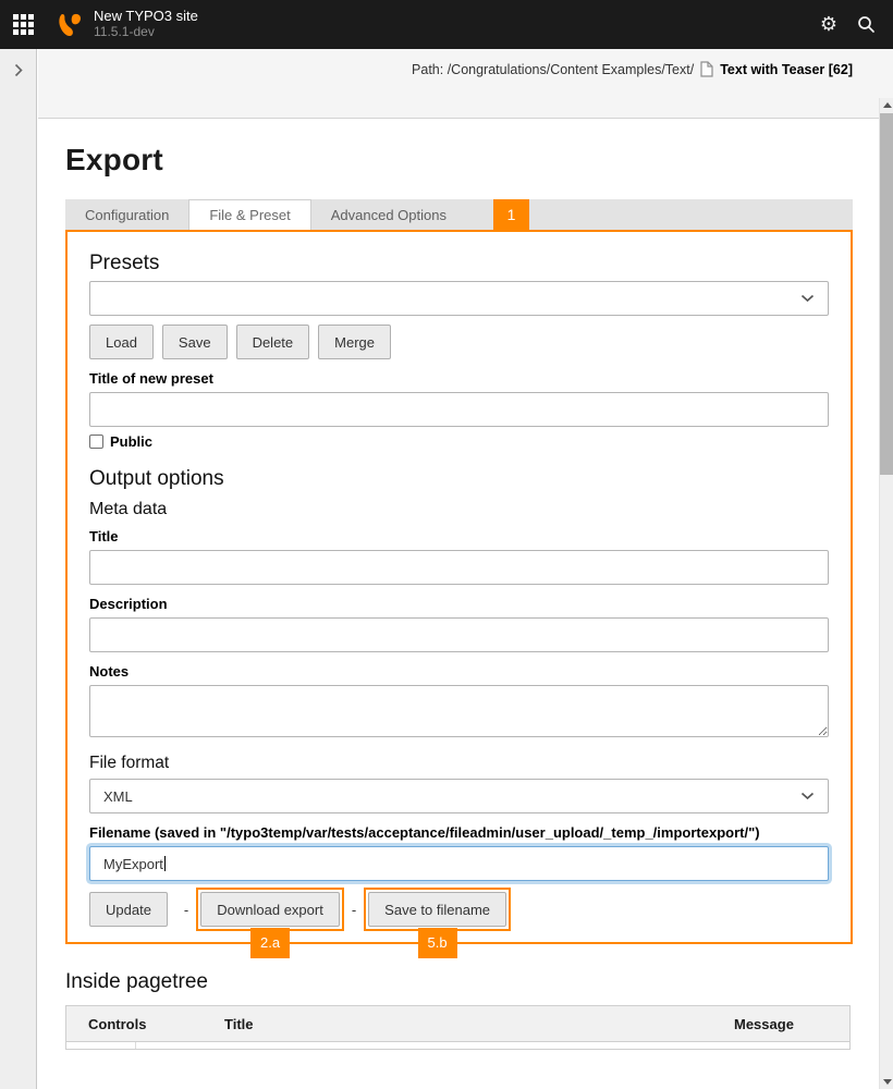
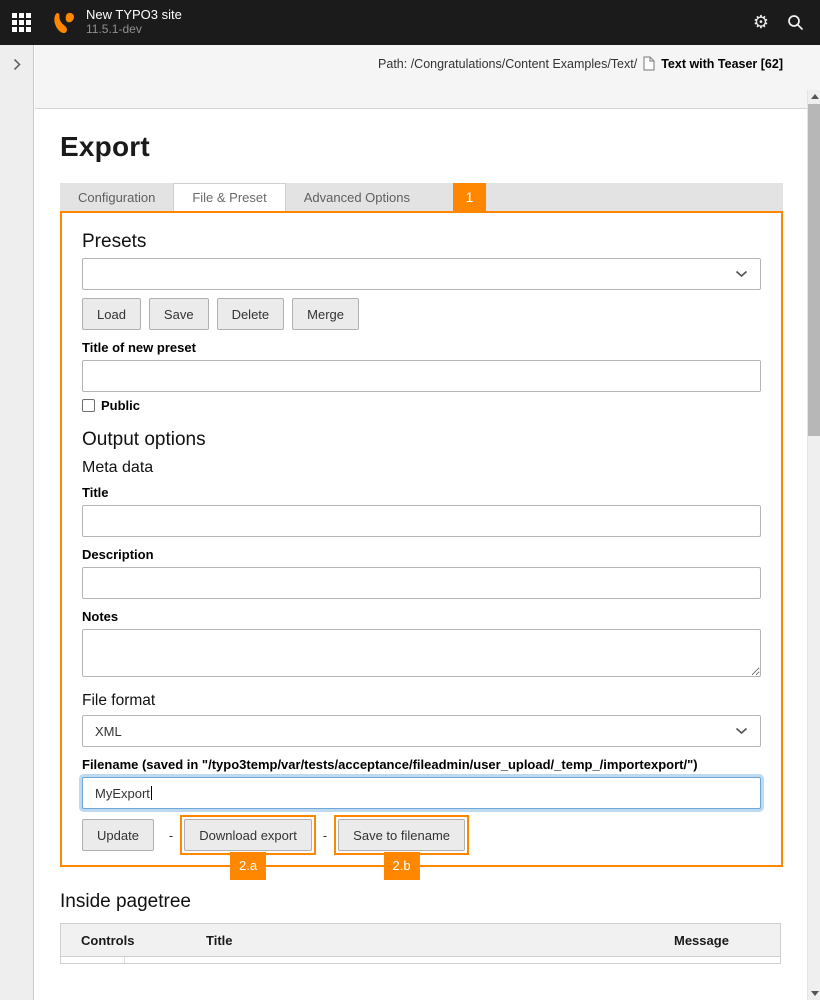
  New TYPO3 site
  11.5.1-dev
  ⚙
  Path: /Congratulations/Content Examples/Text/
  Text with Teaser [62]
  Export
  Configuration
  File & Preset
  Advanced Options
  1
  Presets
  Load
  Save
  Delete
  Merge
  Title of new preset
  Public
  Output options
  Meta data
  Title
  Description
  Notes
  File format
  XML
  Filename (saved in "/typo3temp/var/tests/acceptance/fileadmin/user_upload/_temp_/importexport/")
  MyExport
  Update
  -
  Download export
  2.a
  -
  Save to filename
- 5.b
+ 2.b
  Inside pagetree
  Controls
  Title
  Message
